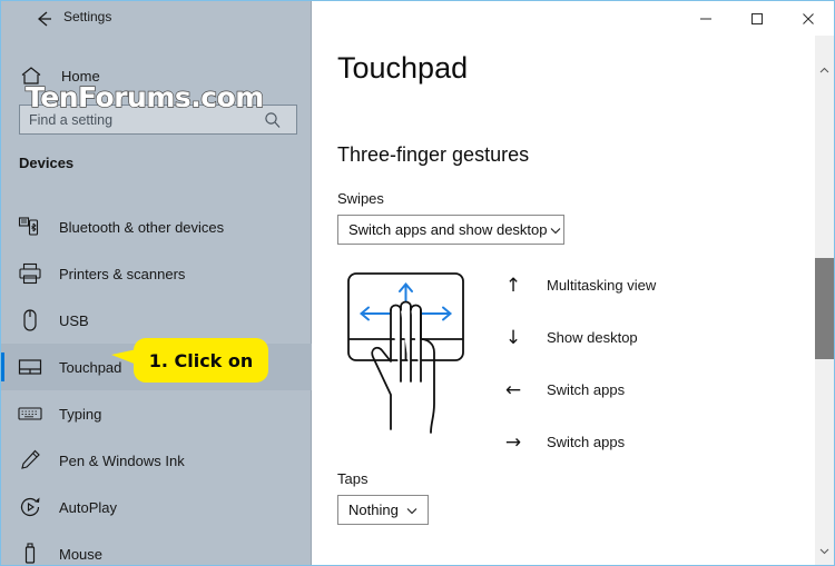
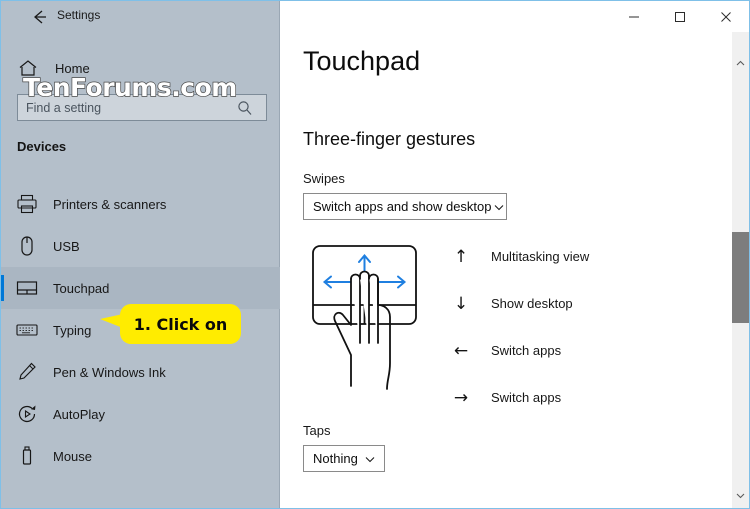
  Settings
  Home
  Find a setting
  TenForums.com
  Devices
- Bluetooth & other devices
  Printers & scanners
  USB
  Touchpad
  Typing
  Pen & Windows Ink
  AutoPlay
  Mouse
  Touchpad
  Three-finger gestures
  Swipes
  Switch apps and show desktop
  ↑
  Multitasking view
  ↓
  Show desktop
  ←
  Switch apps
  →
  Switch apps
  Taps
  Nothing
  1. Click on
